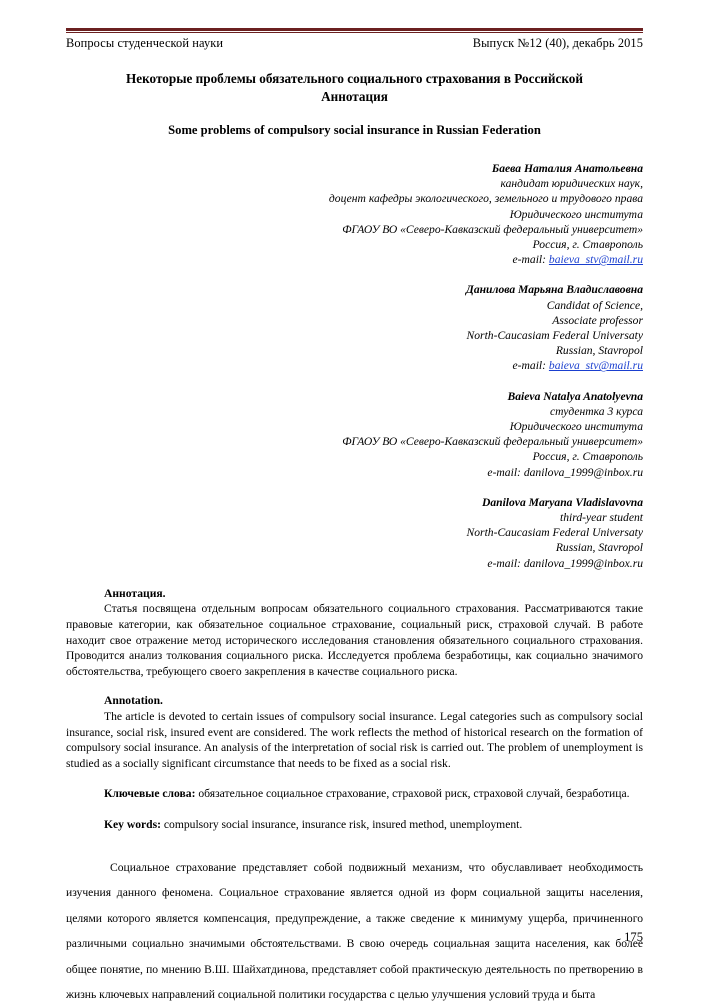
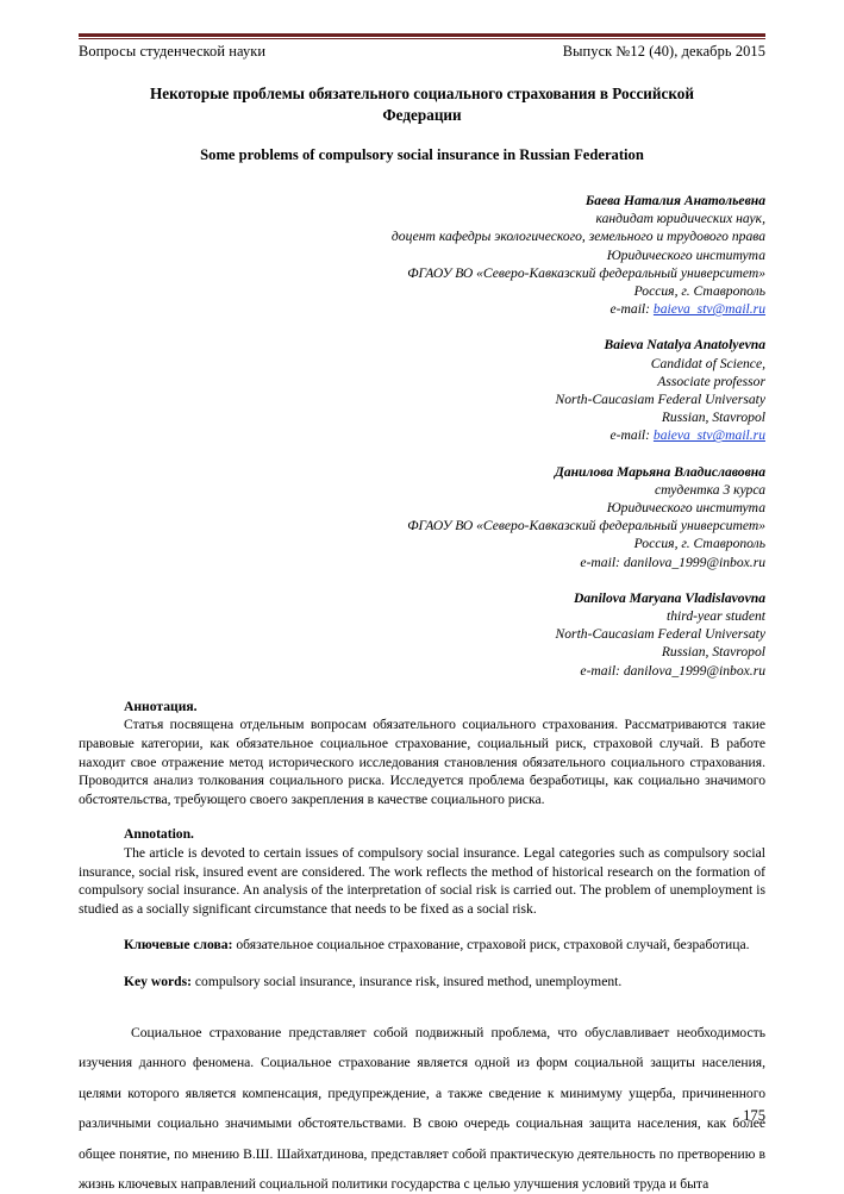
  Вопросы студенческой науки
  Выпуск №12 (40), декабрь 2015
- Некоторые проблемы обязательного социального страхования в Российской Аннотация
+ Некоторые проблемы обязательного социального страхования в Российской Федерации
  Some problems of compulsory social insurance in Russian Federation
  Баева Наталия Анатольевна
  кандидат юридических наук,
  доцент кафедры экологического, земельного и трудового права
  Юридического института
  ФГАОУ ВО «Северо-Кавказский федеральный университет»
  Россия, г. Ставрополь
  e-mail: baieva_stv@mail.ru
- Данилова Марьяна Владиславовна
+ Baieva Natalya Anatolyevna
  Candidat of Science,
  Associate professor
  North-Caucasiam Federal Universaty
  Russian, Stavropol
  e-mail: baieva_stv@mail.ru
- Baieva Natalya Anatolyevna
+ Данилова Марьяна Владиславовна
  студентка 3 курса
  Юридического института
  ФГАОУ ВО «Северо-Кавказский федеральный университет»
  Россия, г. Ставрополь
  e-mail: danilova_1999@inbox.ru
  Danilova Maryana Vladislavovna
  third-year student
  North-Caucasiam Federal Universaty
  Russian, Stavropol
  e-mail: danilova_1999@inbox.ru
  Аннотация.
  Статья посвящена отдельным вопросам обязательного социального страхования. Рассматриваются такие правовые категории, как обязательное социальное страхование, социальный риск, страховой случай. В работе находит свое отражение метод исторического исследования становления обязательного социального страхования. Проводится анализ толкования социального риска. Исследуется проблема безработицы, как социально значимого обстоятельства, требующего своего закрепления в качестве социального риска.
  Annotation.
  The article is devoted to certain issues of compulsory social insurance. Legal categories such as compulsory social insurance, social risk, insured event are considered. The work reflects the method of historical research on the formation of compulsory social insurance. An analysis of the interpretation of social risk is carried out. The problem of unemployment is studied as a socially significant circumstance that needs to be fixed as a social risk.
  Ключевые слова: обязательное социальное страхование, страховой риск, страховой случай, безработица.
  Key words: compulsory social insurance, insurance risk, insured method, unemployment.
- Социальное страхование представляет собой подвижный механизм, что обуславливает необходимость изучения данного феномена. Социальное страхование является одной из форм социальной защиты населения, целями которого является компенсация, предупреждение, а также сведение к минимуму ущерба, причиненного различными социально значимыми обстоятельствами. В свою очередь социальная защита населения, как более общее понятие, по мнению В.Ш. Шайхатдинова, представляет собой практическую деятельность по претворению в жизнь ключевых направлений социальной политики государства с целью улучшения условий труда и быта
+ Социальное страхование представляет собой подвижный проблема, что обуславливает необходимость изучения данного феномена. Социальное страхование является одной из форм социальной защиты населения, целями которого является компенсация, предупреждение, а также сведение к минимуму ущерба, причиненного различными социально значимыми обстоятельствами. В свою очередь социальная защита населения, как более общее понятие, по мнению В.Ш. Шайхатдинова, представляет собой практическую деятельность по претворению в жизнь ключевых направлений социальной политики государства с целью улучшения условий труда и быта
  175
